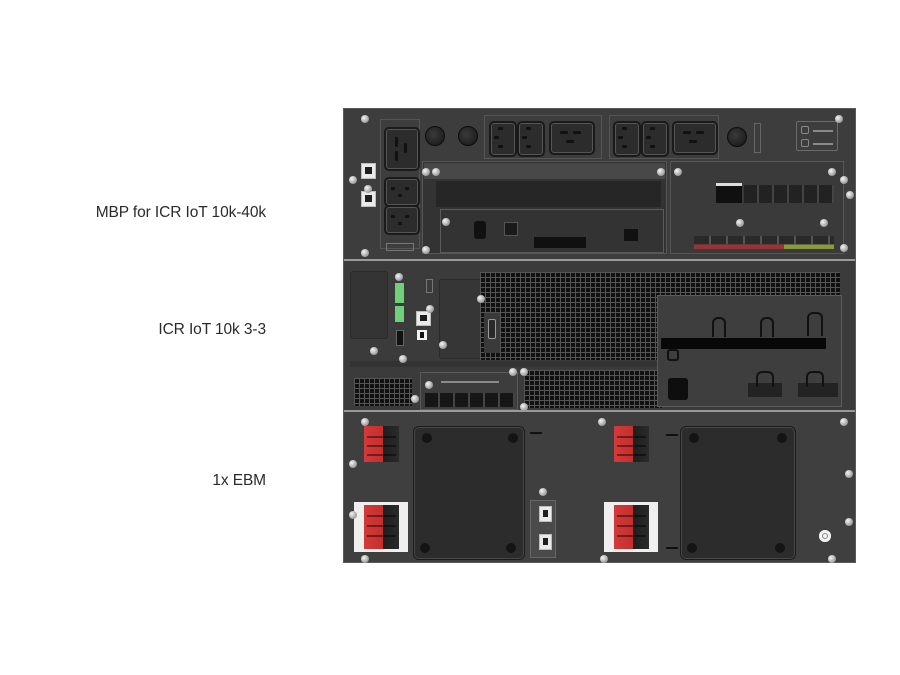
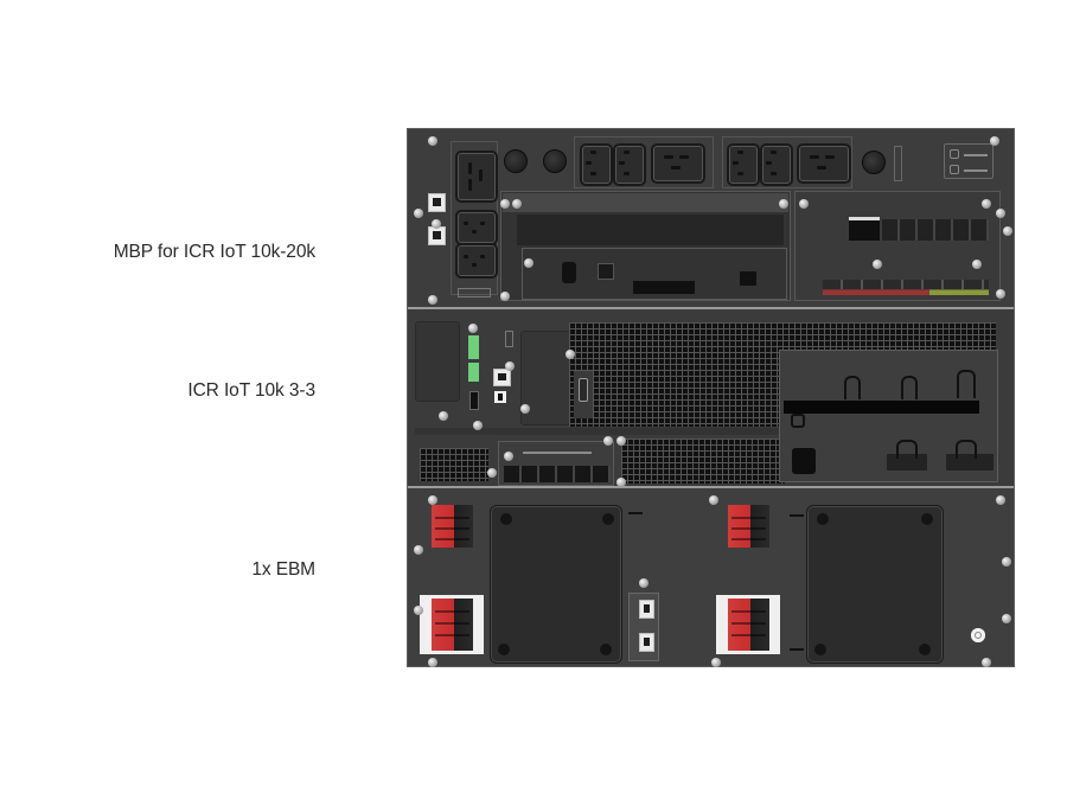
- MBP for ICR IoT 10k-40k
+ MBP for ICR IoT 10k-20k
  ICR IoT 10k 3-3
  1x EBM
